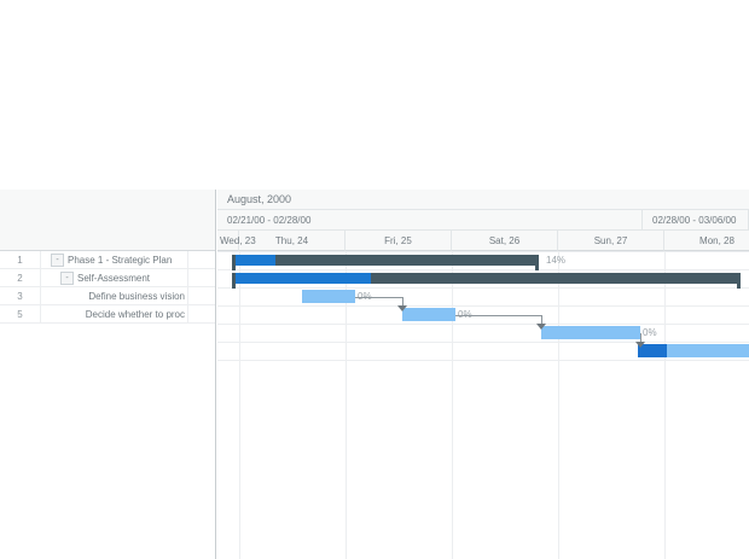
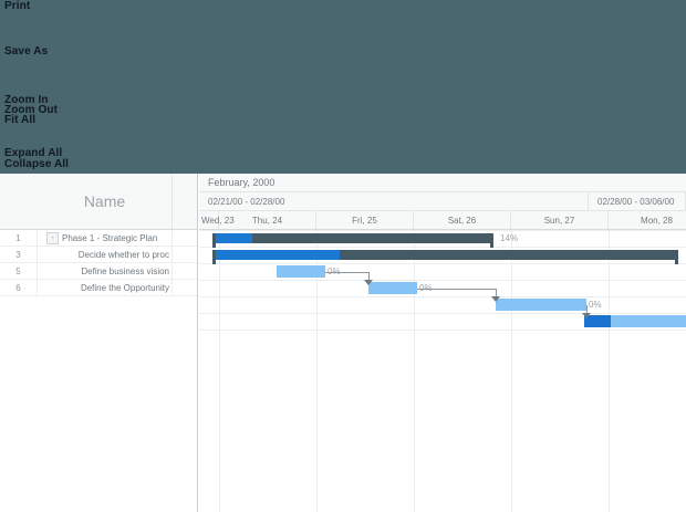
+ Print
+ Save As
+ Zoom In
+ Zoom Out
+ Fit All
+ Expand All
+ Collapse All
+ Name
  1
  Phase 1 - Strategic Plan
- 2
- Self-Assessment
  3
- Define business vision
+ Decide whether to proc
  5
- Decide whether to proc
+ Define business vision
+ 6
+ Define the Opportunity
- August, 2000
+ February, 2000
  02/21/00 - 02/28/00
  02/28/00 - 03/06/00
  Thu, 24
  Fri, 25
  Sat, 26
  Sun, 27
  Mon, 28
  14%
  0%
